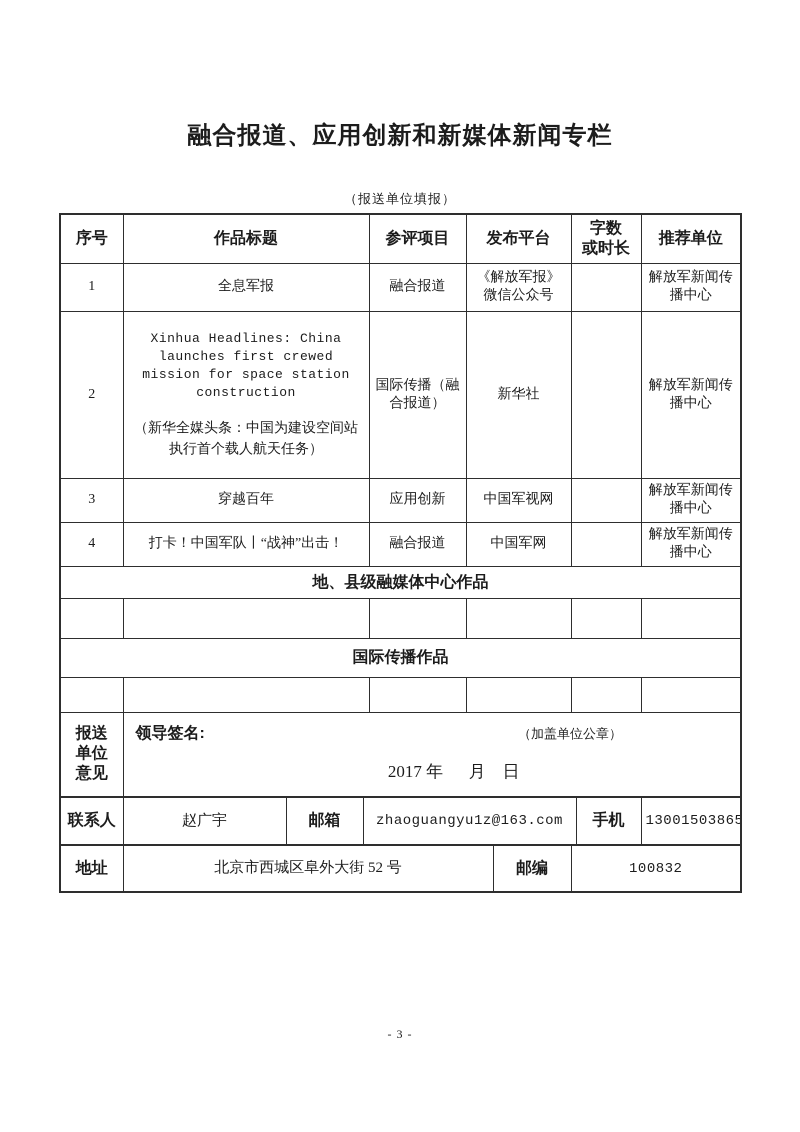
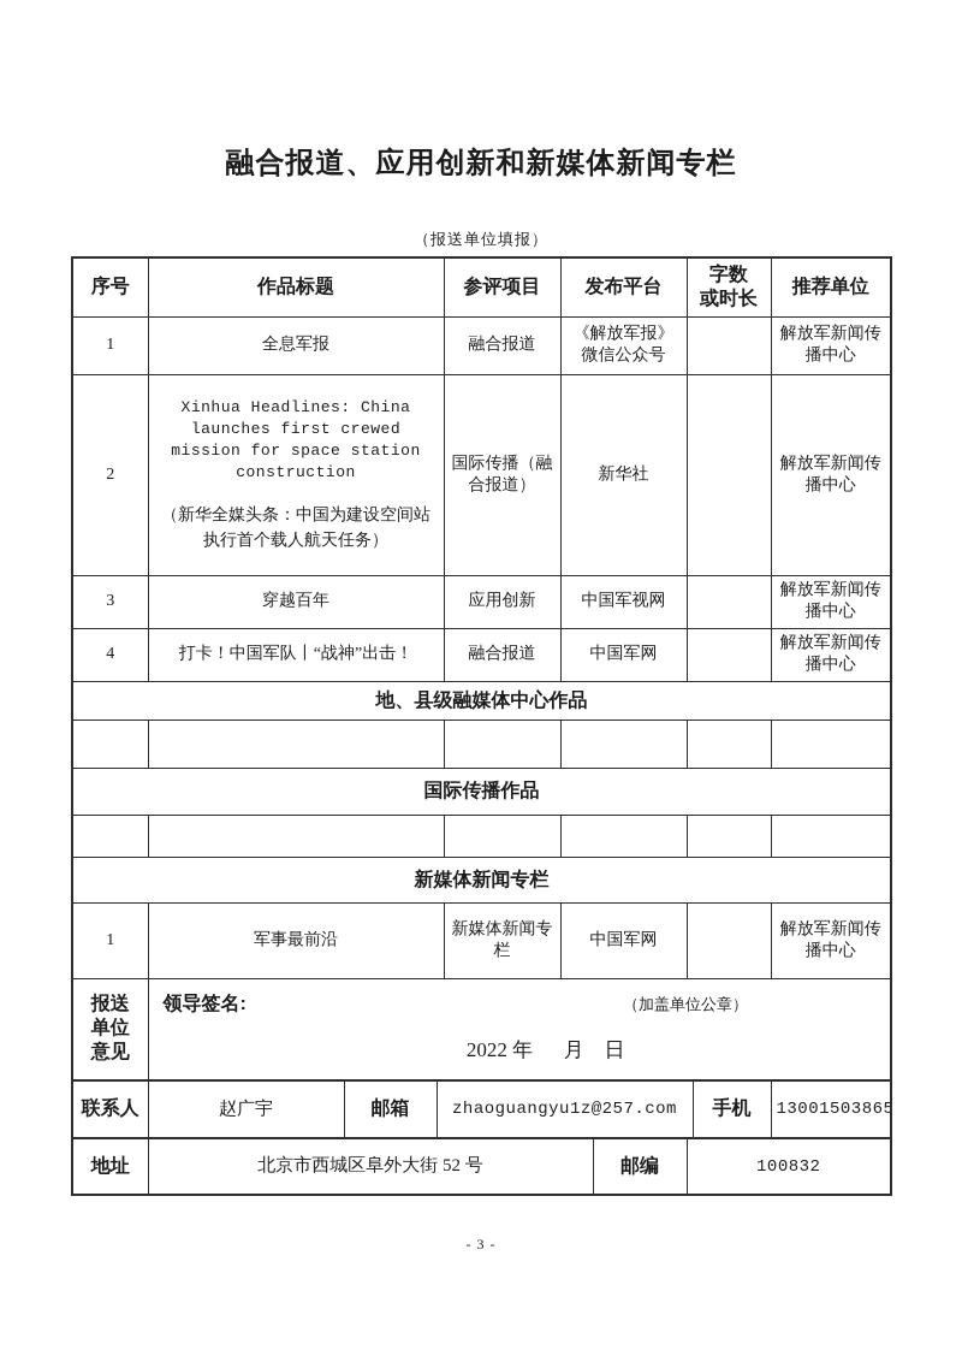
  融合报道、应用创新和新媒体新闻专栏
  （报送单位填报）
  序号	作品标题	参评项目	发布平台	字数 或时长	推荐单位
  1	全息军报	融合报道	《解放军报》微信公众号		解放军新闻传播中心
  2	Xinhua Headlines: China launches first crewed mission for space station construction （新华全媒头条：中国为建设空间站执行首个载人航天任务）	国际传播（融合报道）	新华社		解放军新闻传播中心
  3	穿越百年	应用创新	中国军视网		解放军新闻传播中心
  4	打卡！中国军队丨“战神”出击！	融合报道	中国军网		解放军新闻传播中心
  地、县级融媒体中心作品
  国际传播作品
+ 新媒体新闻专栏
+ 1	军事最前沿	新媒体新闻专栏	中国军网		解放军新闻传播中心
- 报送 单位 意见	领导签名: （加盖单位公章） 2017 年 月 日
+ 报送 单位 意见	领导签名: （加盖单位公章） 2022 年 月 日
- 联系人	赵广宇	邮箱	zhaoguangyu1z@163.com	手机	13001503865
+ 联系人	赵广宇	邮箱	zhaoguangyu1z@257.com	手机	13001503865
  地址	北京市西城区阜外大街 52 号	邮编	100832
  - 3 -
